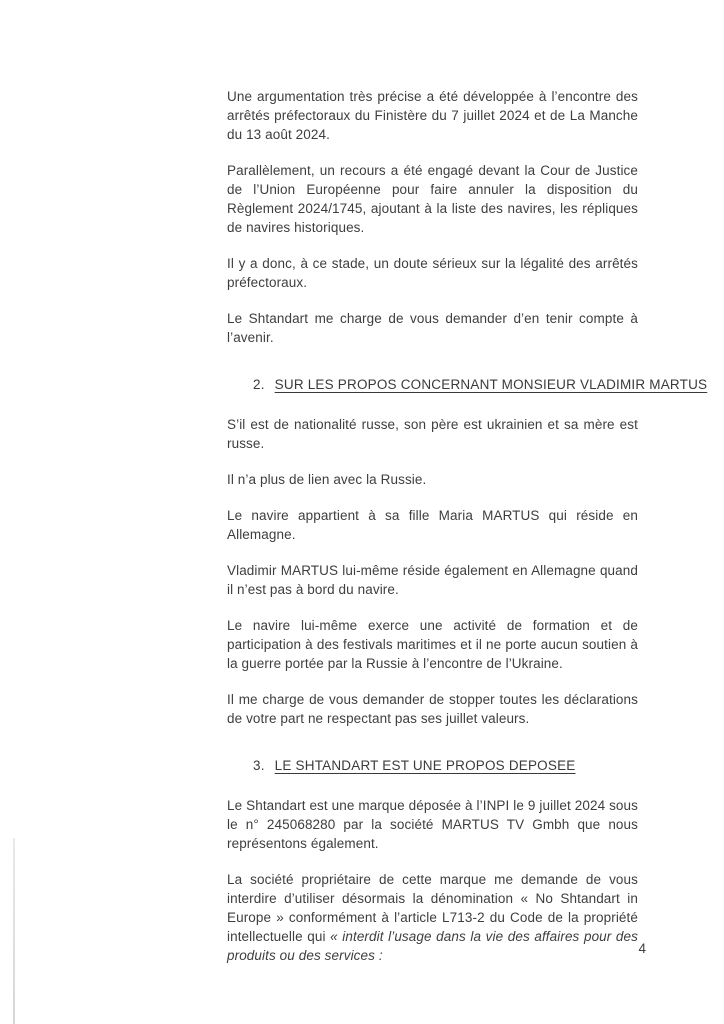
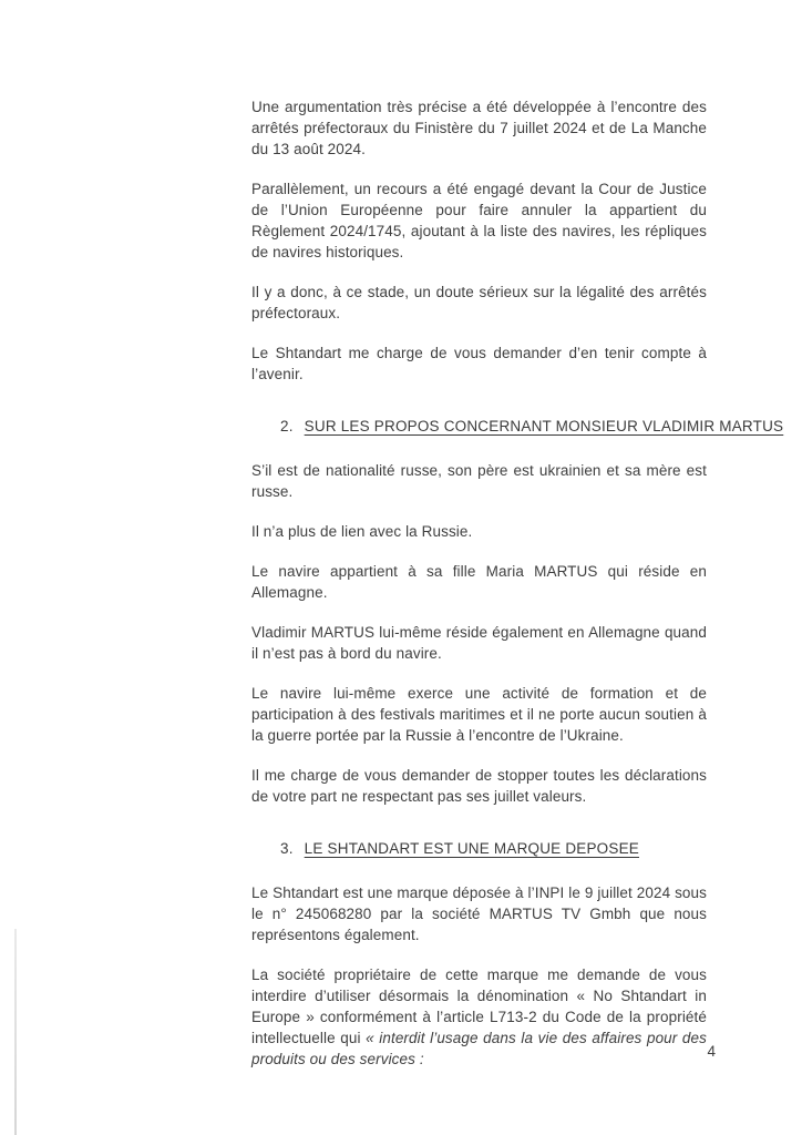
  Une argumentation très précise a été développée à l’encontre des arrêtés préfectoraux du Finistère du 7 juillet 2024 et de La Manche du 13 août 2024.
- Parallèlement, un recours a été engagé devant la Cour de Justice de l’Union Européenne pour faire annuler la disposition du Règlement 2024/1745, ajoutant à la liste des navires, les répliques de navires historiques.
+ Parallèlement, un recours a été engagé devant la Cour de Justice de l’Union Européenne pour faire annuler la appartient du Règlement 2024/1745, ajoutant à la liste des navires, les répliques de navires historiques.
  Il y a donc, à ce stade, un doute sérieux sur la légalité des arrêtés préfectoraux.
  Le Shtandart me charge de vous demander d’en tenir compte à l’avenir.
  2.
  SUR LES PROPOS CONCERNANT MONSIEUR VLADIMIR MARTUS
  S’il est de nationalité russe, son père est ukrainien et sa mère est russe.
  Il n’a plus de lien avec la Russie.
  Le navire appartient à sa fille Maria MARTUS qui réside en Allemagne.
  Vladimir MARTUS lui-même réside également en Allemagne quand il n’est pas à bord du navire.
  Le navire lui-même exerce une activité de formation et de participation à des festivals maritimes et il ne porte aucun soutien à la guerre portée par la Russie à l’encontre de l’Ukraine.
  Il me charge de vous demander de stopper toutes les déclarations de votre part ne respectant pas ses juillet valeurs.
  3.
- LE SHTANDART EST UNE PROPOS DEPOSEE
+ LE SHTANDART EST UNE MARQUE DEPOSEE
  Le Shtandart est une marque déposée à l’INPI le 9 juillet 2024 sous le n° 245068280 par la société MARTUS TV Gmbh que nous représentons également.
  La société propriétaire de cette marque me demande de vous interdire d’utiliser désormais la dénomination « No Shtandart in Europe » conformément à l’article L713-2 du Code de la propriété intellectuelle qui « interdit l’usage dans la vie des affaires pour des produits ou des services :
  4
